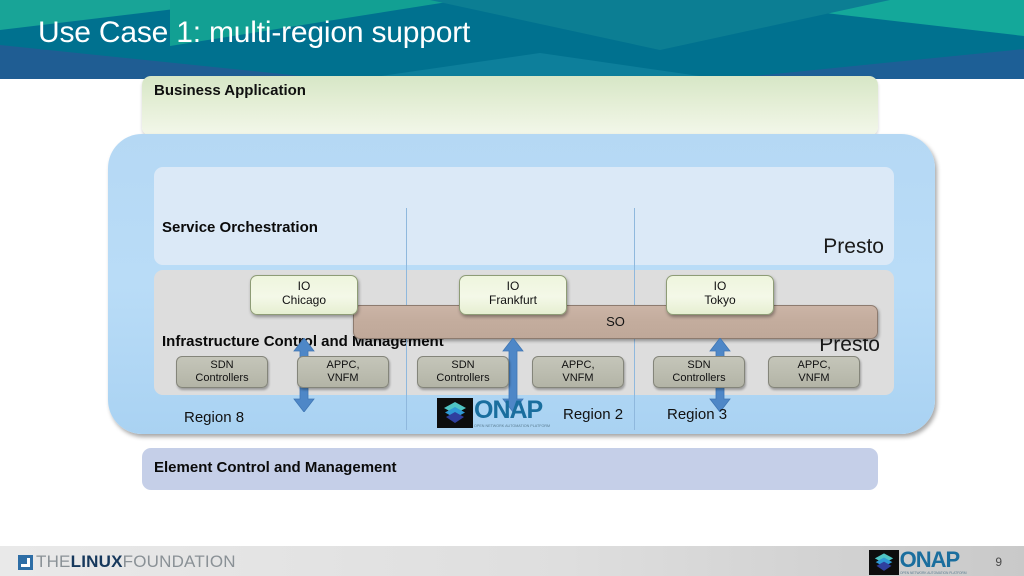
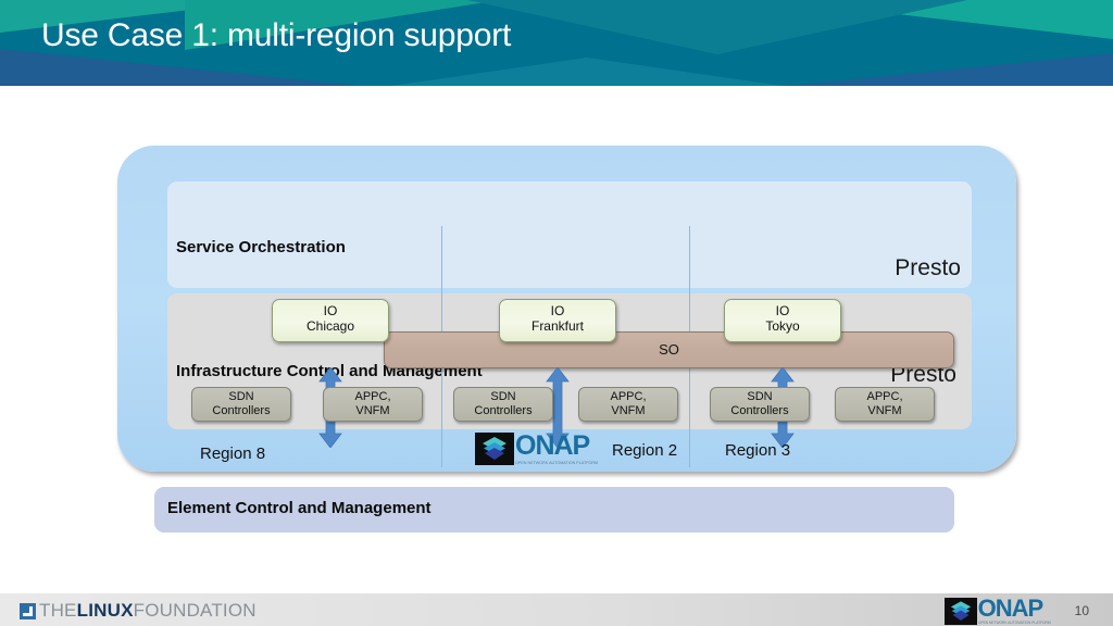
  Use Case 1: multi-region support
- Business Application
  Service Orchestration
  Presto
  Infrastructure Control and Management
  Presto
  SO
  IO
  Chicago
  IO
  Frankfurt
  IO
  Tokyo
  SDN
  Controllers
  APPC,
  VNFM
  SDN
  Controllers
  APPC,
  VNFM
  SDN
  Controllers
  APPC,
  VNFM
  Region 8
  Region 2
  Region 3
  ONAP
  Element Control and Management
  THE
  LINUX
  FOUNDATION
  ONAP
- 9
+ 10
